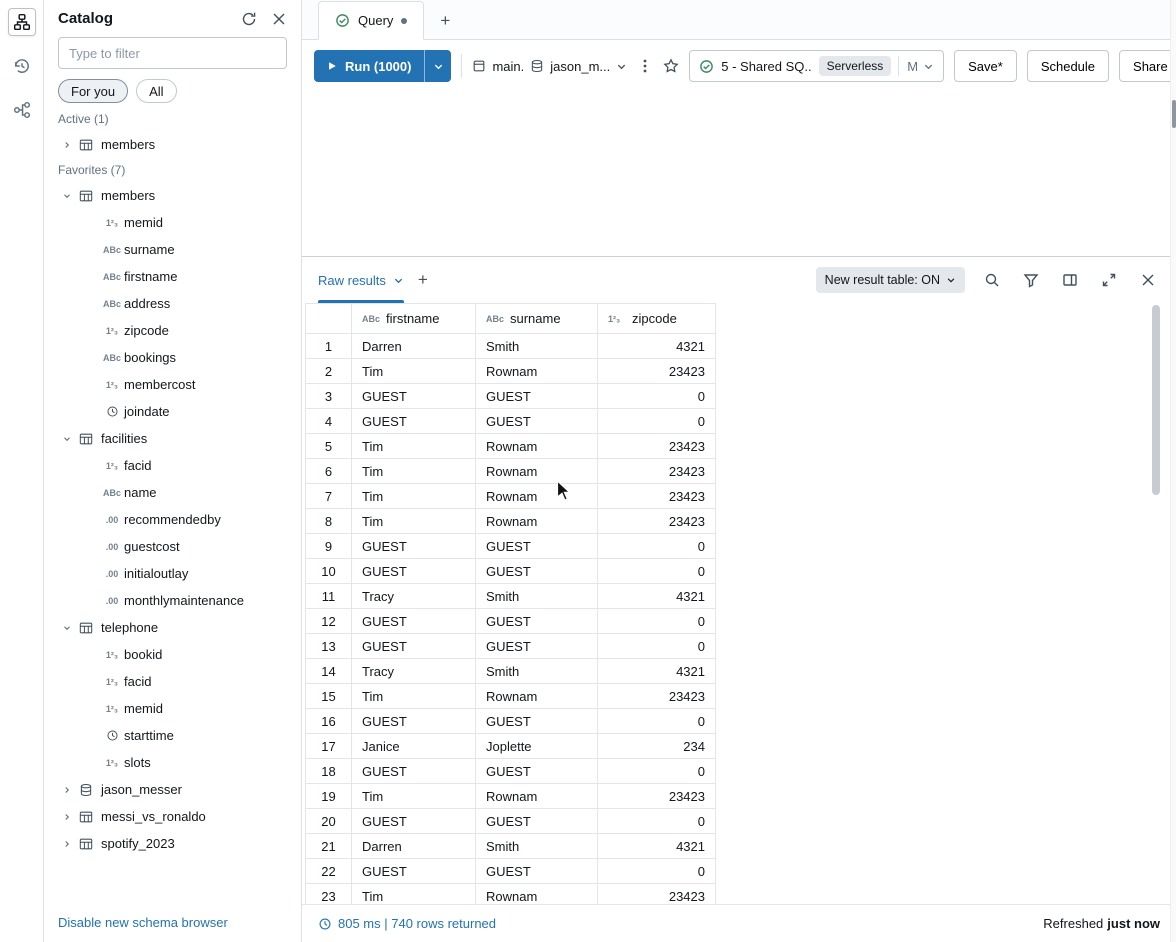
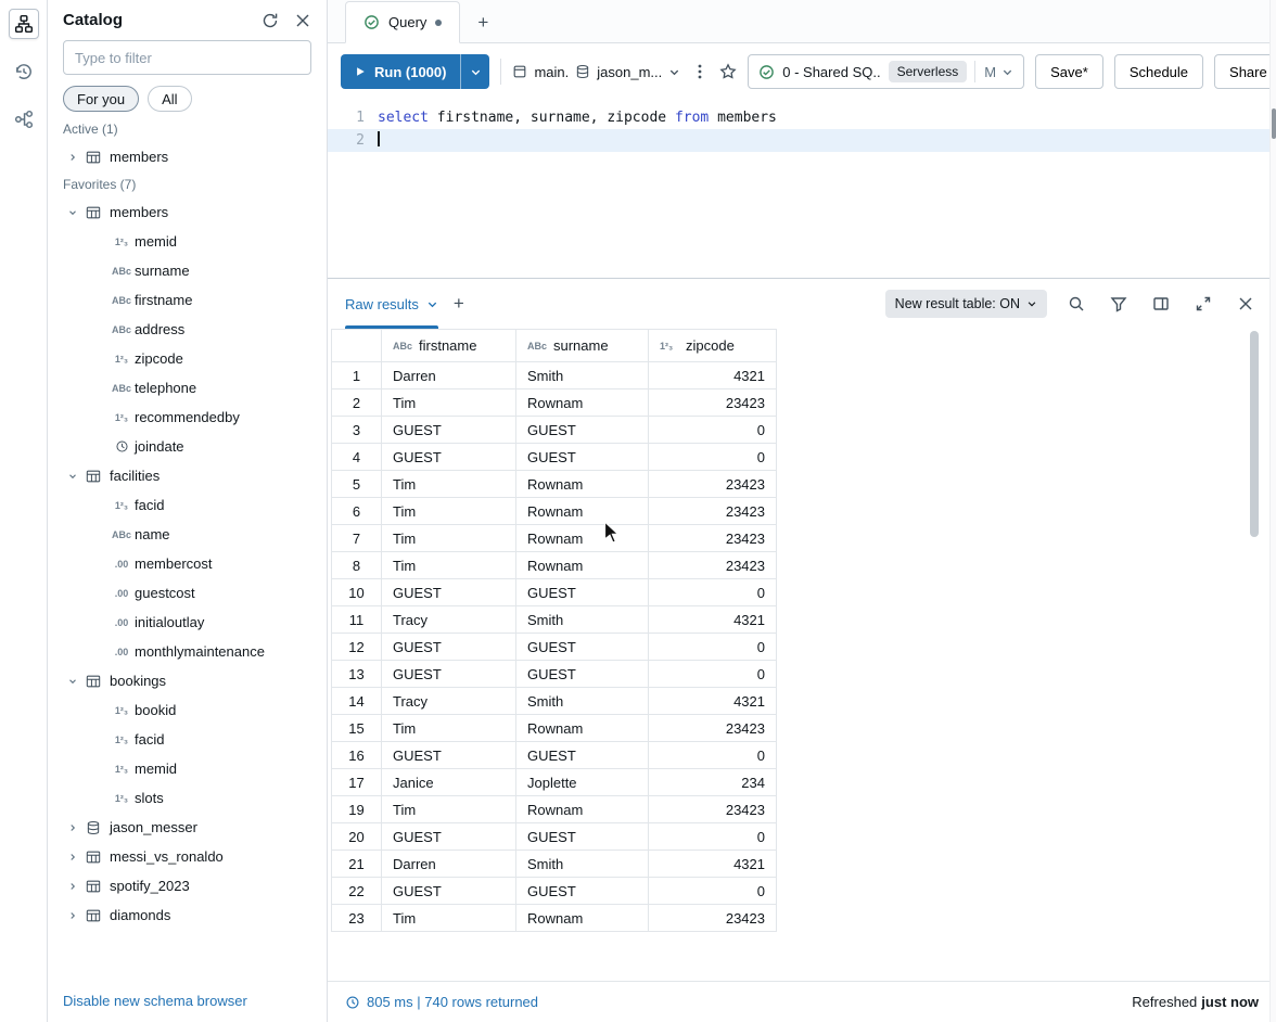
  Catalog
  Type to filter
  For you
  All
  Active (1)
  members
  Favorites (7)
  members
  1²₃
  memid
  ABc
  surname
  ABc
  firstname
  ABc
  address
  1²₃
  zipcode
  ABc
- bookings
+ telephone
  1²₃
- membercost
+ recommendedby
  joindate
  facilities
  1²₃
  facid
  ABc
  name
  .00
- recommendedby
+ membercost
  .00
  guestcost
  .00
  initialoutlay
  .00
  monthlymaintenance
- telephone
+ bookings
  1²₃
  bookid
  1²₃
  facid
  1²₃
  memid
- starttime
  1²₃
  slots
  jason_messer
  messi_vs_ronaldo
  spotify_2023
+ diamonds
  Disable new schema browser
  Query
  +
  Run (1000)
  main.
  jason_m...
- 5 - Shared SQ..
+ 0 - Shared SQ..
  Serverless
  M
  Save*
  Schedule
  Share
+ 1
+ select firstname, surname, zipcode from members
+ 2
  Raw results
  +
  New result table: ON
  	ABc firstname	ABc surname	1²₃ zipcode
  1	Darren	Smith	4321
  2	Tim	Rownam	23423
  3	GUEST	GUEST	0
  4	GUEST	GUEST	0
  5	Tim	Rownam	23423
  6	Tim	Rownam	23423
  7	Tim	Rownam	23423
  8	Tim	Rownam	23423
- 9	GUEST	GUEST	0
  10	GUEST	GUEST	0
  11	Tracy	Smith	4321
  12	GUEST	GUEST	0
  13	GUEST	GUEST	0
  14	Tracy	Smith	4321
  15	Tim	Rownam	23423
  16	GUEST	GUEST	0
  17	Janice	Joplette	234
- 18	GUEST	GUEST	0
  19	Tim	Rownam	23423
  20	GUEST	GUEST	0
  21	Darren	Smith	4321
  22	GUEST	GUEST	0
  23	Tim	Rownam	23423
  805 ms | 740 rows returned
  Refreshed just now
